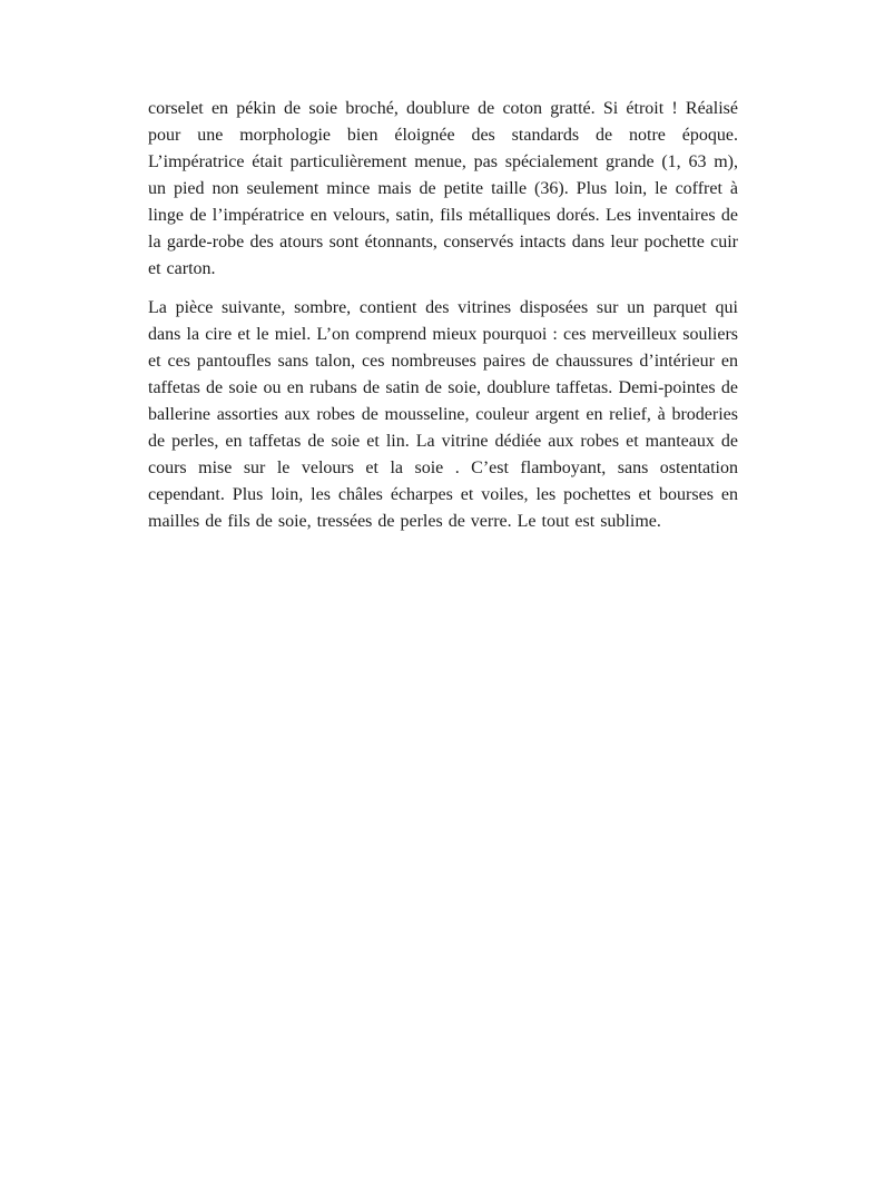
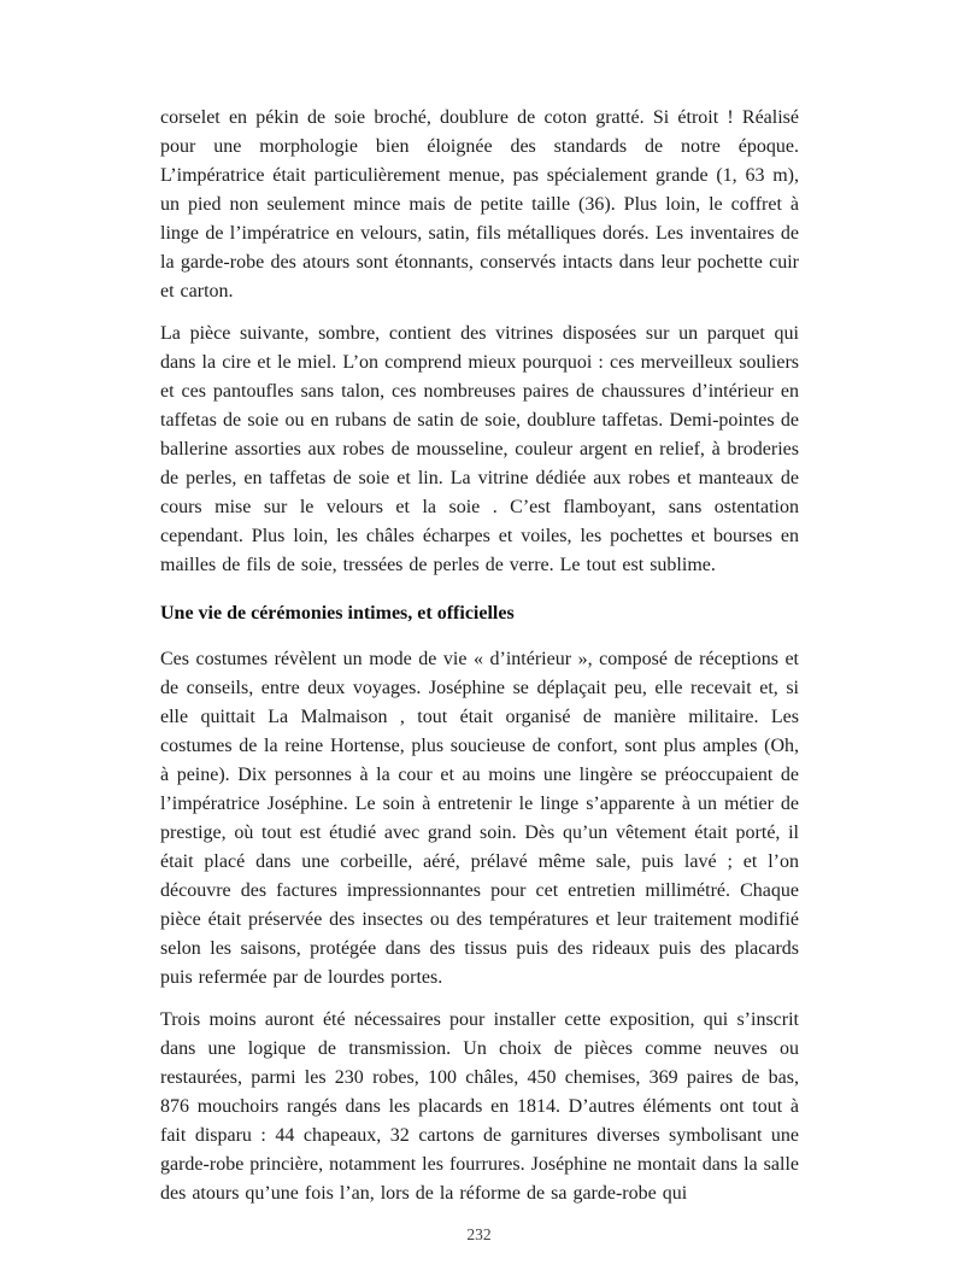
  corselet en pékin de soie broché, doublure de coton gratté. Si étroit ! Réalisé pour une morphologie bien éloignée des standards de notre époque. L’impératrice était particulièrement menue, pas spécialement grande (1, 63 m), un pied non seulement mince mais de petite taille (36). Plus loin, le coffret à linge de l’impératrice en velours, satin, fils métalliques dorés. Les inventaires de la garde-robe des atours sont étonnants, conservés intacts dans leur pochette cuir et carton.
  La pièce suivante, sombre, contient des vitrines disposées sur un parquet qui dans la cire et le miel. L’on comprend mieux pourquoi : ces merveilleux souliers et ces pantoufles sans talon, ces nombreuses paires de chaussures d’intérieur en taffetas de soie ou en rubans de satin de soie, doublure taffetas. Demi-pointes de ballerine assorties aux robes de mousseline, couleur argent en relief, à broderies de perles, en taffetas de soie et lin. La vitrine dédiée aux robes et manteaux de cours mise sur le velours et la soie . C’est flamboyant, sans ostentation cependant. Plus loin, les châles écharpes et voiles, les pochettes et bourses en mailles de fils de soie, tressées de perles de verre. Le tout est sublime.
+ Une vie de cérémonies intimes, et officielles
+ Ces costumes révèlent un mode de vie « d’intérieur », composé de réceptions et de conseils, entre deux voyages. Joséphine se déplaçait peu, elle recevait et, si elle quittait La Malmaison , tout était organisé de manière militaire. Les costumes de la reine Hortense, plus soucieuse de confort, sont plus amples (Oh, à peine). Dix personnes à la cour et au moins une lingère se préoccupaient de l’impératrice Joséphine. Le soin à entretenir le linge s’apparente à un métier de prestige, où tout est étudié avec grand soin. Dès qu’un vêtement était porté, il était placé dans une corbeille, aéré, prélavé même sale, puis lavé ; et l’on découvre des factures impressionnantes pour cet entretien millimétré. Chaque pièce était préservée des insectes ou des températures et leur traitement modifié selon les saisons, protégée dans des tissus puis des rideaux puis des placards puis refermée par de lourdes portes.
+ Trois moins auront été nécessaires pour installer cette exposition, qui s’inscrit dans une logique de transmission. Un choix de pièces comme neuves ou restaurées, parmi les 230 robes, 100 châles, 450 chemises, 369 paires de bas, 876 mouchoirs rangés dans les placards en 1814. D’autres éléments ont tout à fait disparu : 44 chapeaux, 32 cartons de garnitures diverses symbolisant une garde-robe princière, notamment les fourrures. Joséphine ne montait dans la salle des atours qu’une fois l’an, lors de la réforme de sa garde-robe qui
+ 232
